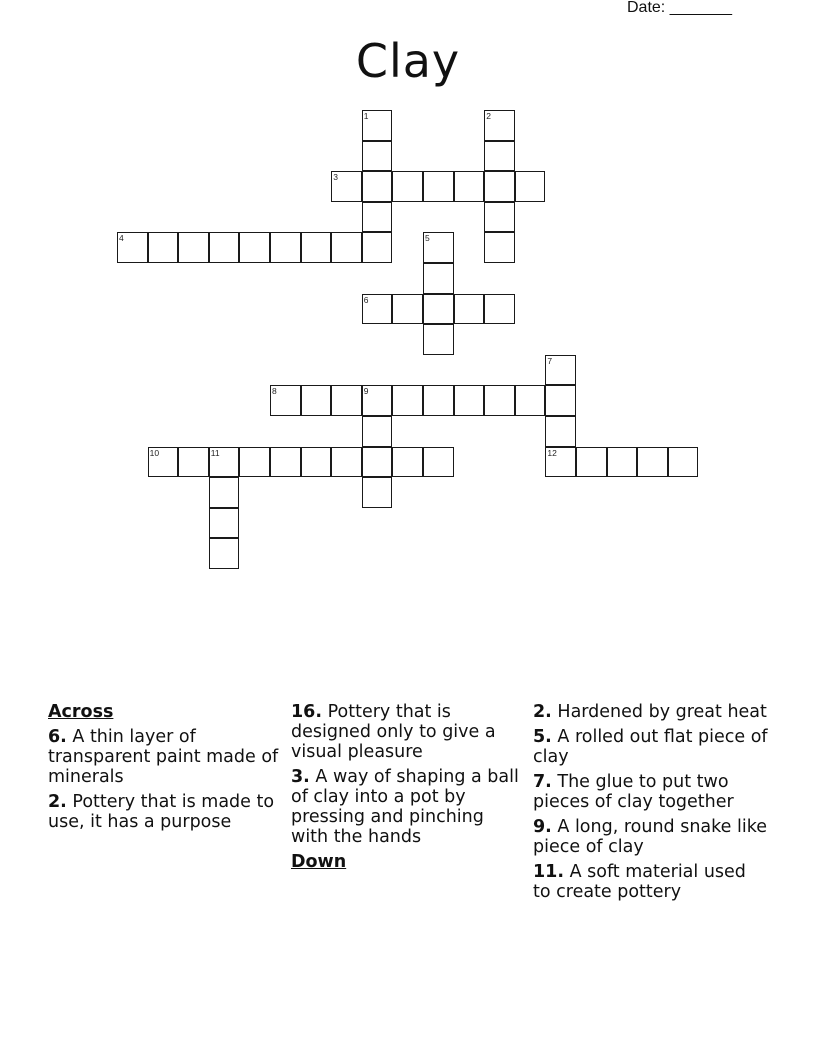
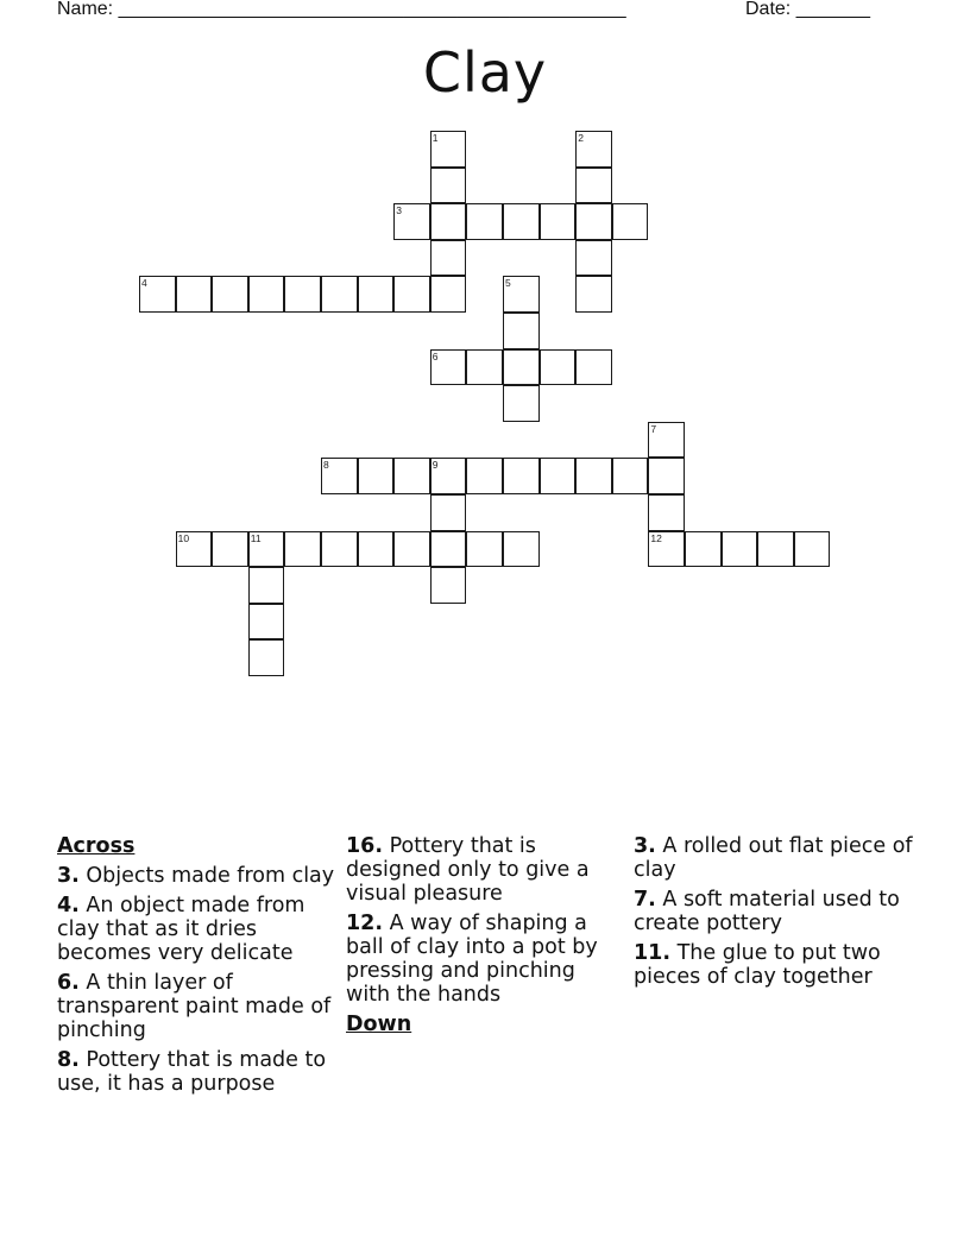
+ Name: ________________________________________________
  Date: _______
  Clay
  1
  2
  3
  4
  5
  6
  7
  12
  8
  9
  10
  11
  Across
+ 3. Objects made from clay
+ 4. An object made from clay that as it dries becomes very delicate
- 6. A thin layer of transparent paint made of minerals
+ 6. A thin layer of transparent paint made of pinching
- 2. Pottery that is made to use, it has a purpose
+ 8. Pottery that is made to use, it has a purpose
  16. Pottery that is designed only to give a visual pleasure
- 3. A way of shaping a ball of clay into a pot by pressing and pinching with the hands
+ 12. A way of shaping a ball of clay into a pot by pressing and pinching with the hands
  Down
- 2. Hardened by great heat
- 5. A rolled out flat piece of clay
+ 3. A rolled out flat piece of clay
- 7. The glue to put two pieces of clay together
+ 7. A soft material used to create pottery
- 9. A long, round snake like piece of clay
- 11. A soft material used to create pottery
+ 11. The glue to put two pieces of clay together
